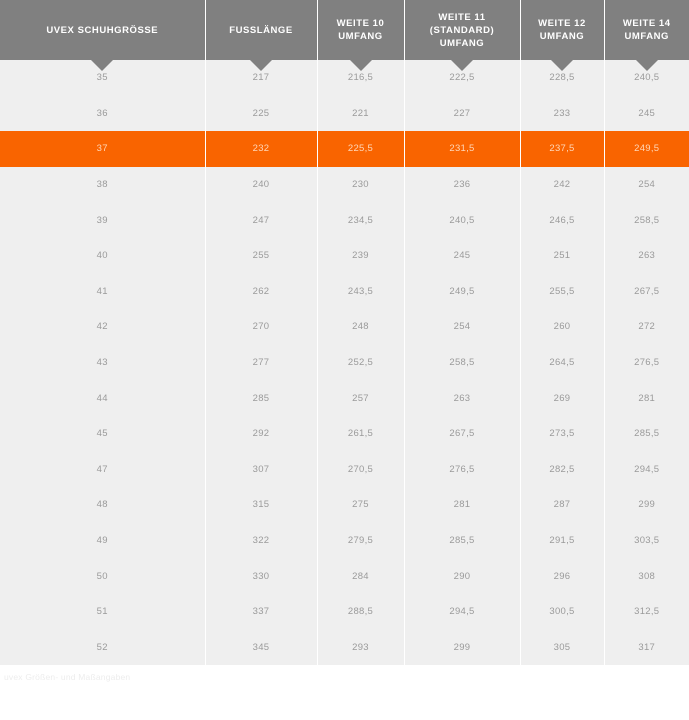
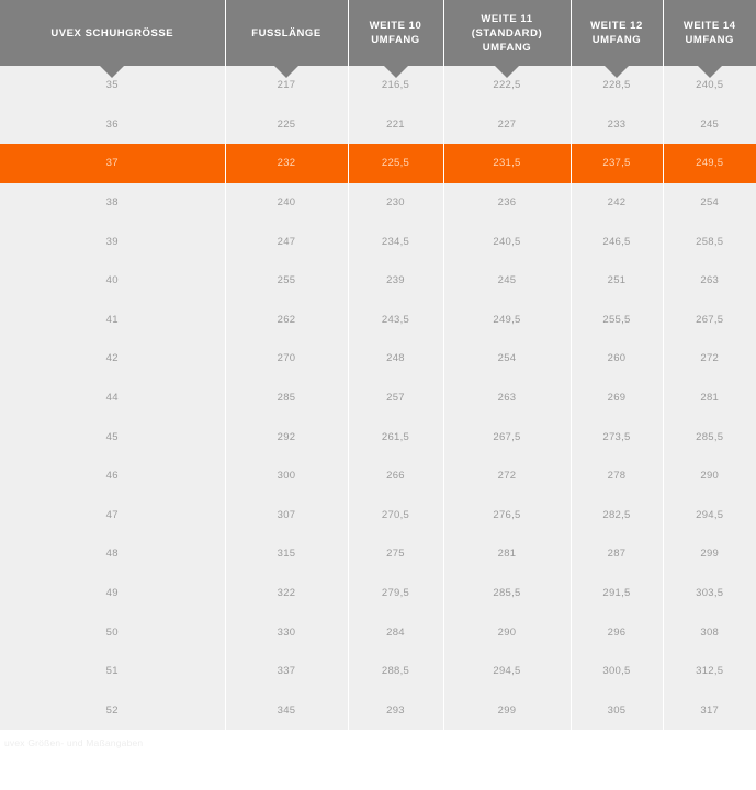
  UVEX SCHUHGRÖSSE	FUSSLÄNGE	WEITE 10UMFANG	WEITE 11(STANDARD)UMFANG	WEITE 12UMFANG	WEITE 14UMFANG
  35	217	216,5	222,5	228,5	240,5
  36	225	221	227	233	245
  37	232	225,5	231,5	237,5	249,5
  38	240	230	236	242	254
  39	247	234,5	240,5	246,5	258,5
  40	255	239	245	251	263
  41	262	243,5	249,5	255,5	267,5
  42	270	248	254	260	272
- 43	277	252,5	258,5	264,5	276,5
  44	285	257	263	269	281
  45	292	261,5	267,5	273,5	285,5
+ 46	300	266	272	278	290
  47	307	270,5	276,5	282,5	294,5
  48	315	275	281	287	299
  49	322	279,5	285,5	291,5	303,5
  50	330	284	290	296	308
  51	337	288,5	294,5	300,5	312,5
  52	345	293	299	305	317
